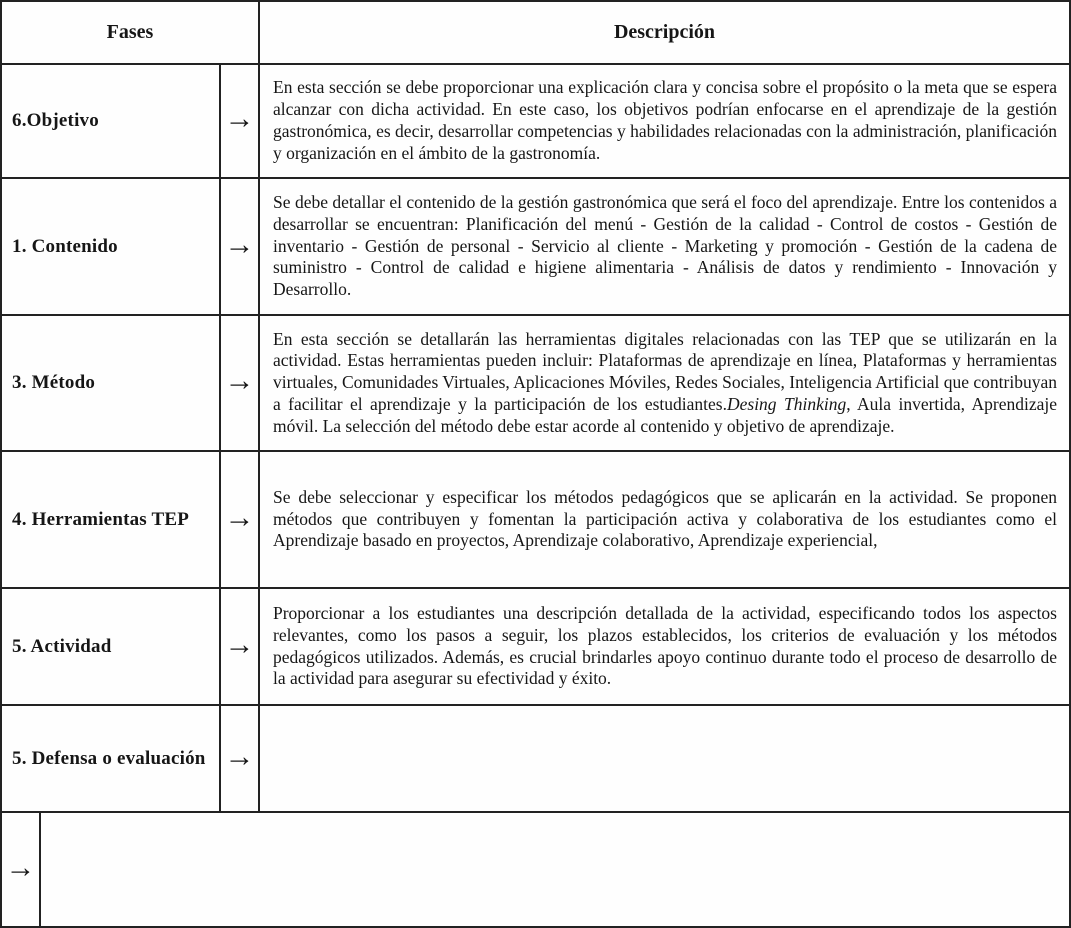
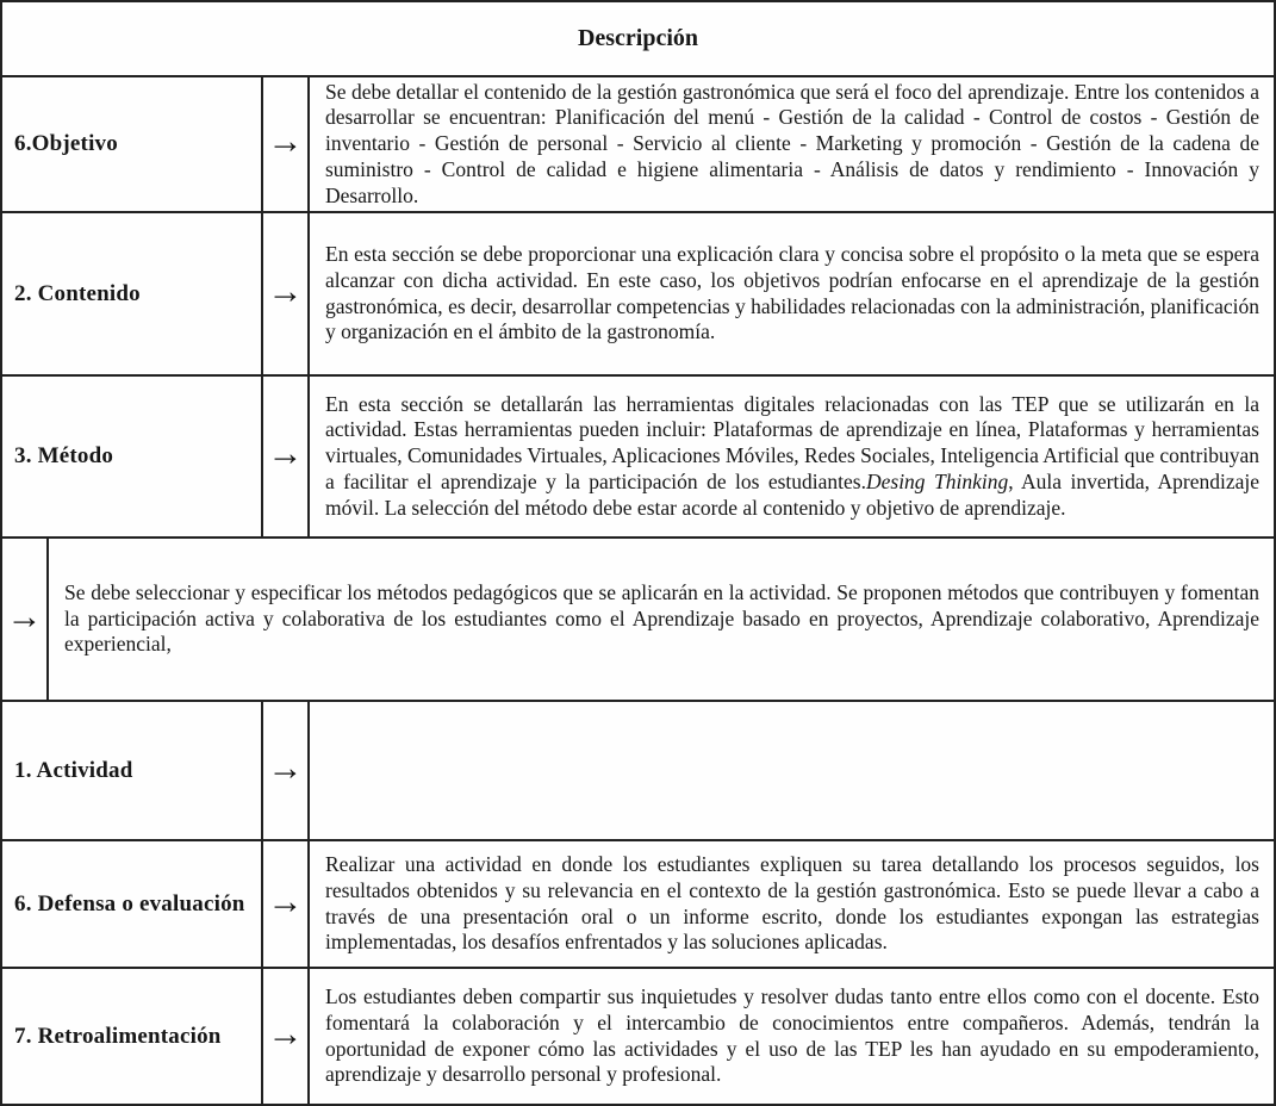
- Fases
  Descripción
  6.Objetivo
  →
- En esta sección se debe proporcionar una explicación clara y concisa sobre el propósito o la meta que se espera alcanzar con dicha actividad. En este caso, los objetivos podrían enfocarse en el aprendizaje de la gestión gastronómica, es decir, desarrollar competencias y habilidades relacionadas con la administración, planificación y organización en el ámbito de la gastronomía.
+ Se debe detallar el contenido de la gestión gastronómica que será el foco del aprendizaje. Entre los contenidos a desarrollar se encuentran: Planificación del menú - Gestión de la calidad - Control de costos - Gestión de inventario - Gestión de personal - Servicio al cliente - Marketing y promoción - Gestión de la cadena de suministro - Control de calidad e higiene alimentaria - Análisis de datos y rendimiento - Innovación y Desarrollo.
- 1. Contenido
+ 2. Contenido
  →
- Se debe detallar el contenido de la gestión gastronómica que será el foco del aprendizaje. Entre los contenidos a desarrollar se encuentran: Planificación del menú - Gestión de la calidad - Control de costos - Gestión de inventario - Gestión de personal - Servicio al cliente - Marketing y promoción - Gestión de la cadena de suministro - Control de calidad e higiene alimentaria - Análisis de datos y rendimiento - Innovación y Desarrollo.
+ En esta sección se debe proporcionar una explicación clara y concisa sobre el propósito o la meta que se espera alcanzar con dicha actividad. En este caso, los objetivos podrían enfocarse en el aprendizaje de la gestión gastronómica, es decir, desarrollar competencias y habilidades relacionadas con la administración, planificación y organización en el ámbito de la gastronomía.
  3. Método
  →
  En esta sección se detallarán las herramientas digitales relacionadas con las TEP que se utilizarán en la actividad. Estas herramientas pueden incluir: Plataformas de aprendizaje en línea, Plataformas y herramientas virtuales, Comunidades Virtuales, Aplicaciones Móviles, Redes Sociales, Inteligencia Artificial que contribuyan a facilitar el aprendizaje y la participación de los estudiantes.Desing Thinking, Aula invertida, Aprendizaje móvil. La selección del método debe estar acorde al contenido y objetivo de aprendizaje.
- 4. Herramientas TEP
  →
  Se debe seleccionar y especificar los métodos pedagógicos que se aplicarán en la actividad. Se proponen métodos que contribuyen y fomentan la participación activa y colaborativa de los estudiantes como el Aprendizaje basado en proyectos, Aprendizaje colaborativo, Aprendizaje experiencial,
- 5. Actividad
+ 1. Actividad
  →
- Proporcionar a los estudiantes una descripción detallada de la actividad, especificando todos los aspectos relevantes, como los pasos a seguir, los plazos establecidos, los criterios de evaluación y los métodos pedagógicos utilizados. Además, es crucial brindarles apoyo continuo durante todo el proceso de desarrollo de la actividad para asegurar su efectividad y éxito.
- 5. Defensa o evaluación
+ 6. Defensa o evaluación
  →
+ Realizar una actividad en donde los estudiantes expliquen su tarea detallando los procesos seguidos, los resultados obtenidos y su relevancia en el contexto de la gestión gastronómica. Esto se puede llevar a cabo a través de una presentación oral o un informe escrito, donde los estudiantes expongan las estrategias implementadas, los desafíos enfrentados y las soluciones aplicadas.
+ 7. Retroalimentación
  →
+ Los estudiantes deben compartir sus inquietudes y resolver dudas tanto entre ellos como con el docente. Esto fomentará la colaboración y el intercambio de conocimientos entre compañeros. Además, tendrán la oportunidad de exponer cómo las actividades y el uso de las TEP les han ayudado en su empoderamiento, aprendizaje y desarrollo personal y profesional.
